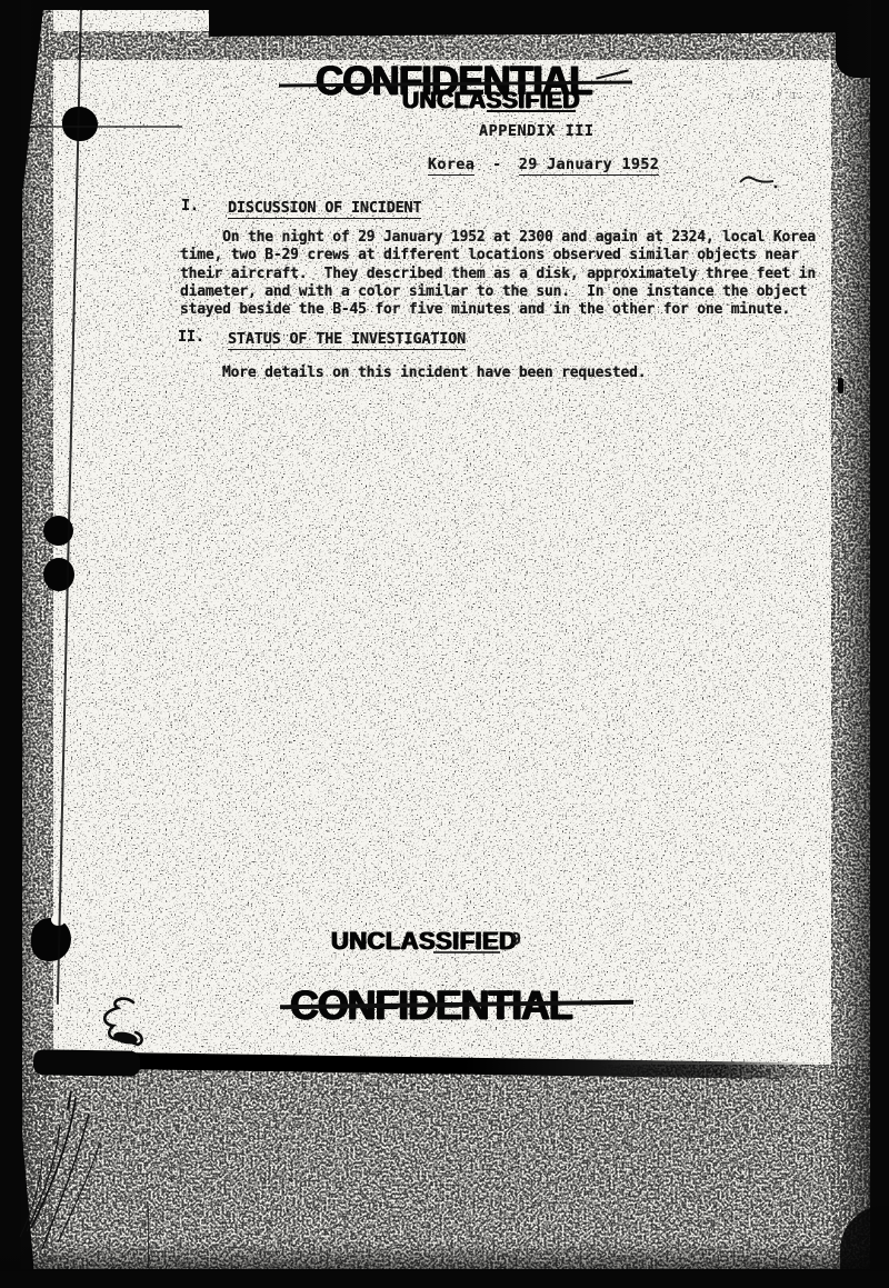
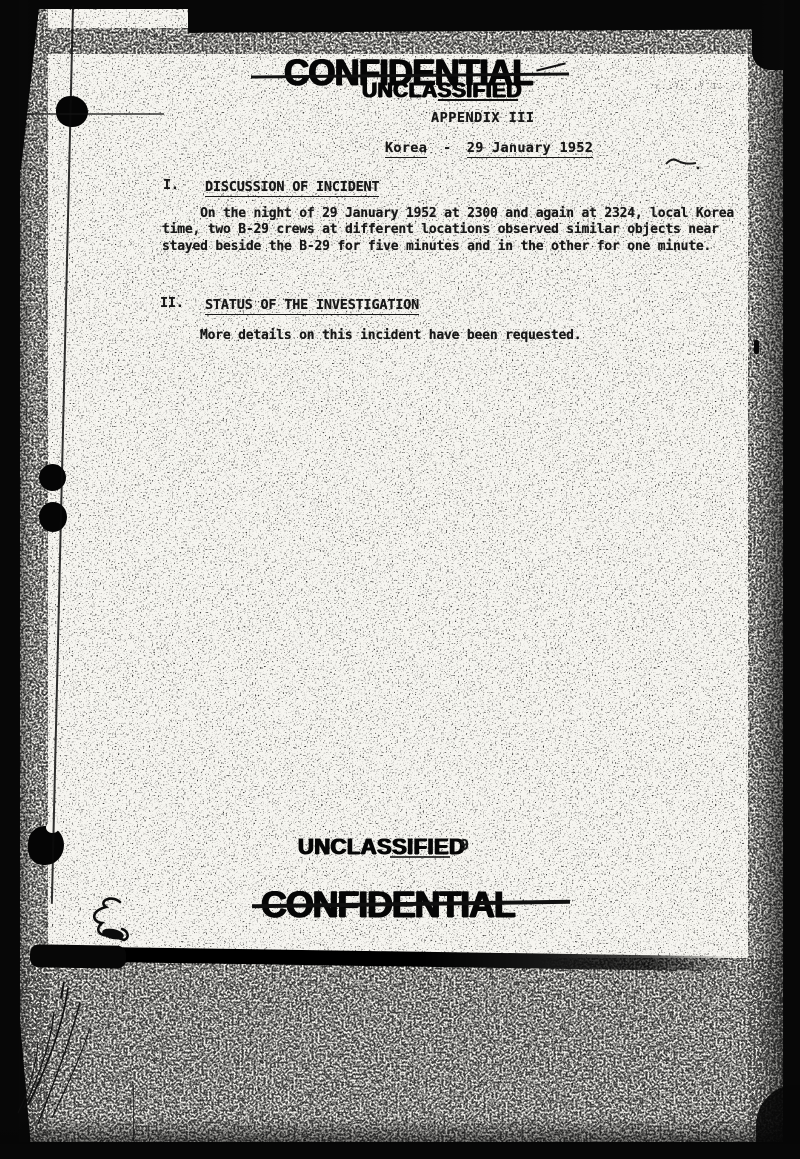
  UNCLASSIFIED
  r.:?: .?.I .:
  APPENDIX III
  Korea - 29 January 1952
  I.
  DISCUSSION OF INCIDENT
  On the night of 29 January 1952 at 2300 and again at 2324, local Korea
  time, two B-29 crews at different locations observed similar objects near
- their aircraft. They described them as a disk, approximately three feet in
- diameter, and with a color similar to the sun. In one instance the object
- stayed beside the B-45 for five minutes and in the other for one minute.
+ stayed beside the B-29 for five minutes and in the other for one minute.
  II.
  STATUS OF THE INVESTIGATION
  More details on this incident have been requested.
  UNCLASSIFIED
  9
